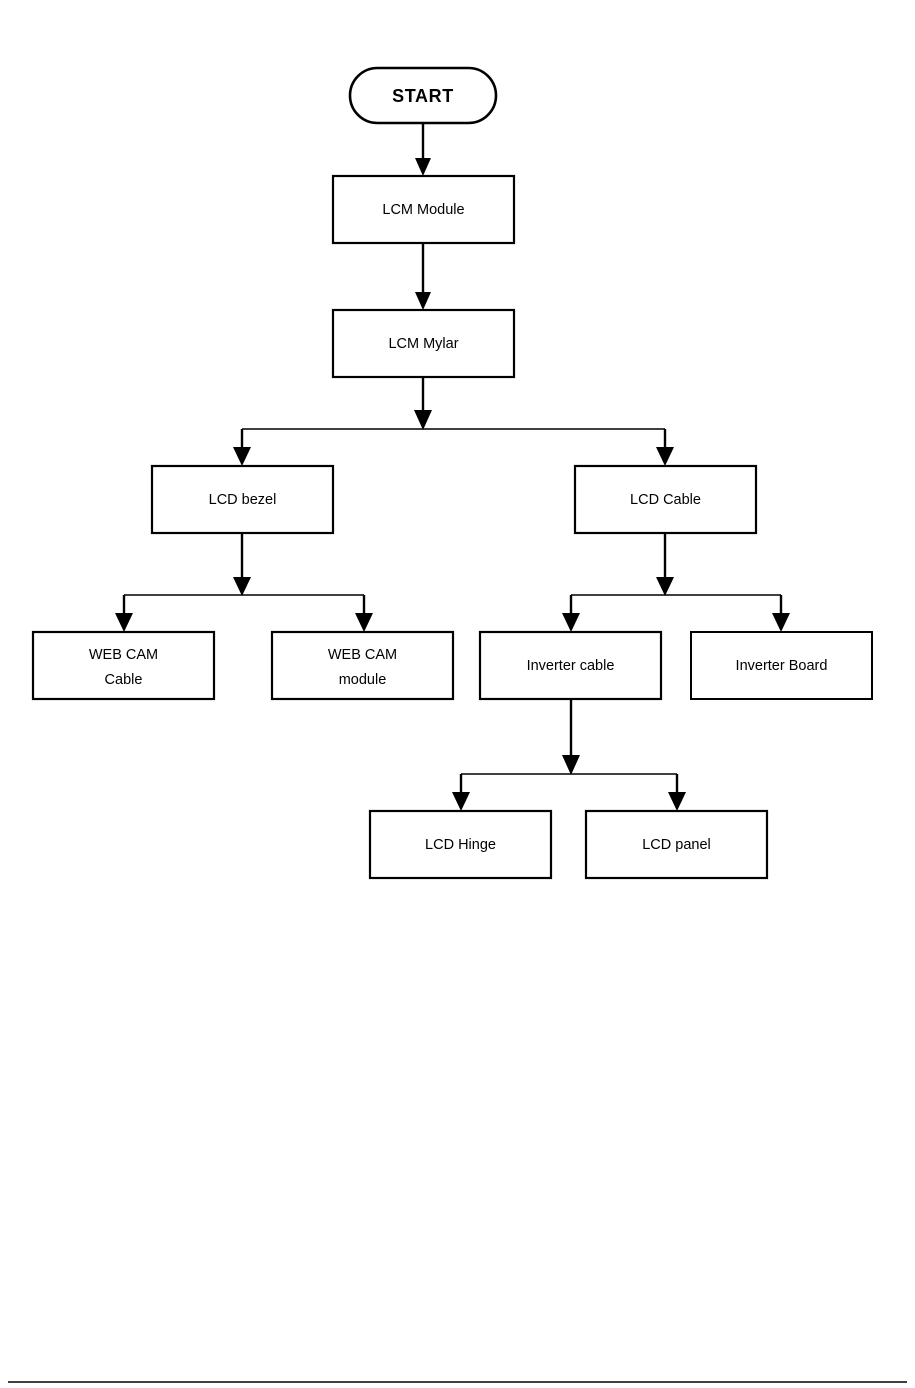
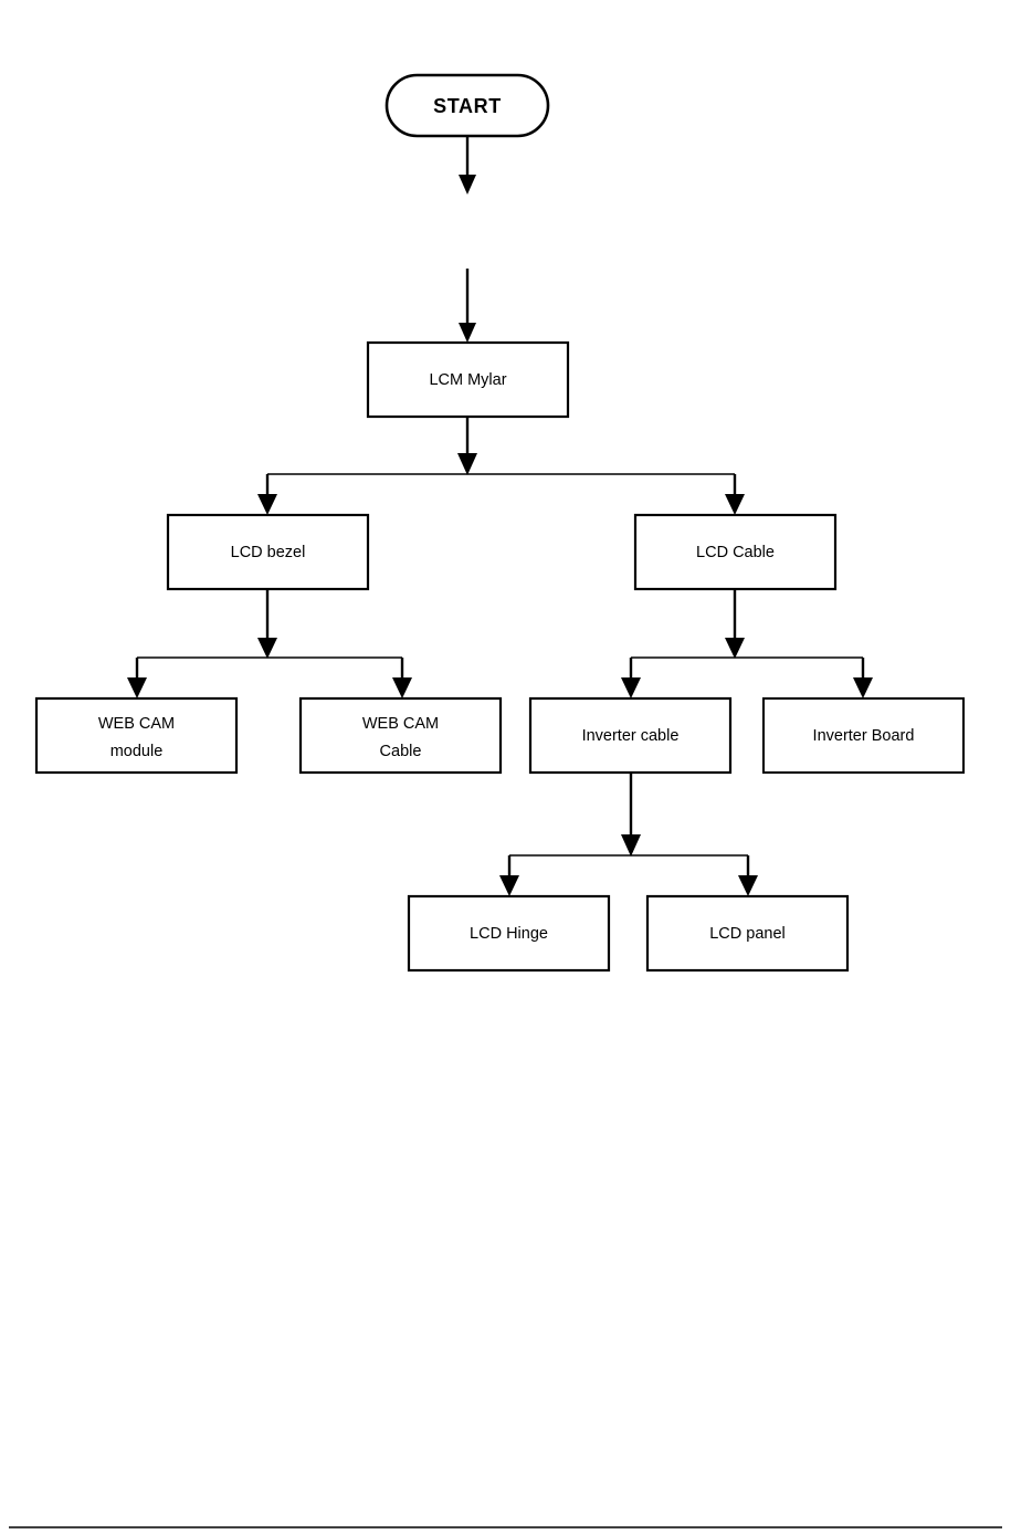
  START
- LCM Module
  LCM Mylar
  LCD bezel
  LCD Cable
  WEB CAM
- Cable
+ module
  WEB CAM
- module
+ Cable
  Inverter cable
  Inverter Board
  LCD Hinge
  LCD panel
